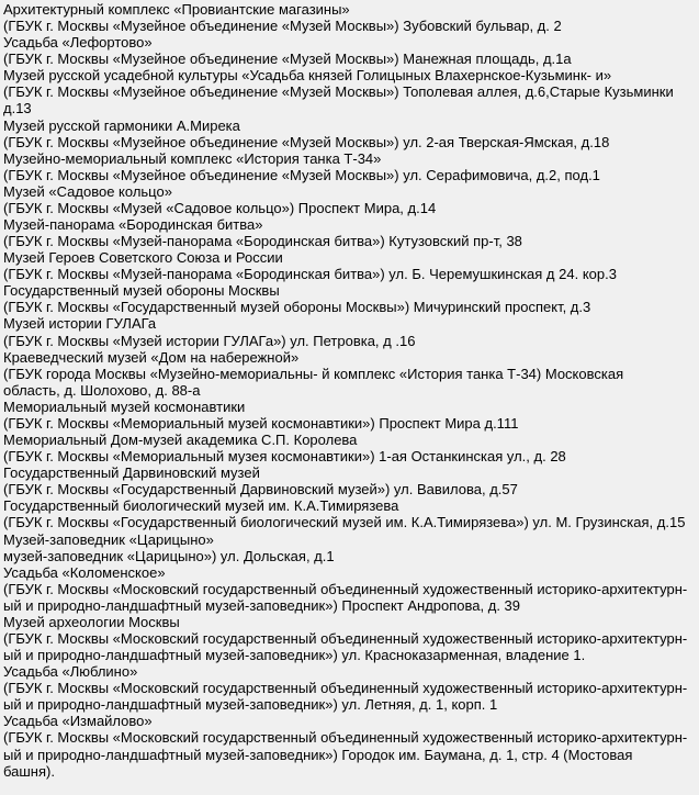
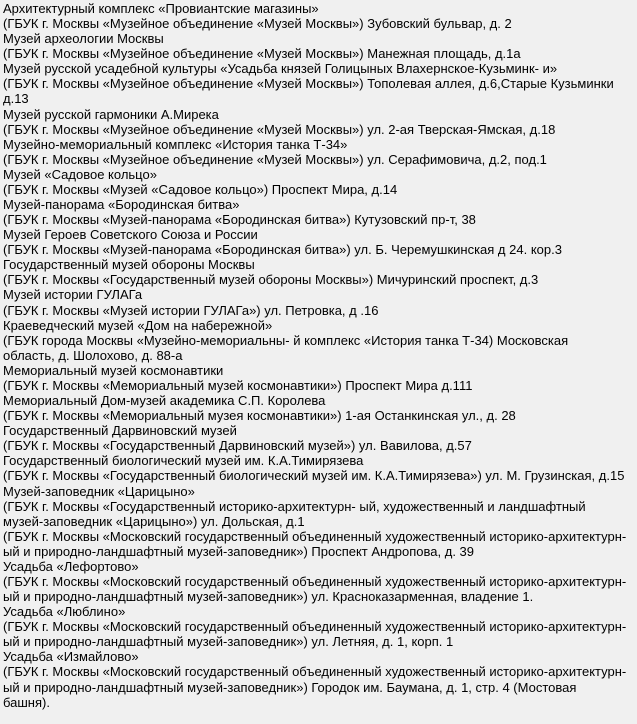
  Архитектурный комплекс «Провиантские магазины»
  (ГБУК г. Москвы «Музейное объединение «Музей Москвы») Зубовский бульвар, д. 2
- Усадьба «Лефортово»
+ Музей археологии Москвы
  (ГБУК г. Москвы «Музейное объединение «Музей Москвы») Манежная площадь, д.1а
  Музей русской усадебной культуры «Усадьба князей Голицыных Влахернское-Кузьминк- и»
  (ГБУК г. Москвы «Музейное объединение «Музей Москвы») Тополевая аллея, д.6,Старые Кузьминки
  д.13
  Музей русской гармоники А.Мирека
  (ГБУК г. Москвы «Музейное объединение «Музей Москвы») ул. 2-ая Тверская-Ямская, д.18
  Музейно-мемориальный комплекс «История танка Т-34»
  (ГБУК г. Москвы «Музейное объединение «Музей Москвы») ул. Серафимовича, д.2, под.1
  Музей «Садовое кольцо»
  (ГБУК г. Москвы «Музей «Садовое кольцо») Проспект Мира, д.14
  Музей-панорама «Бородинская битва»
  (ГБУК г. Москвы «Музей-панорама «Бородинская битва») Кутузовский пр-т, 38
  Музей Героев Советского Союза и России
  (ГБУК г. Москвы «Музей-панорама «Бородинская битва») ул. Б. Черемушкинская д 24. кор.3
  Государственный музей обороны Москвы
  (ГБУК г. Москвы «Государственный музей обороны Москвы») Мичуринский проспект, д.3
  Музей истории ГУЛАГа
  (ГБУК г. Москвы «Музей истории ГУЛАГа») ул. Петровка, д .16
  Краеведческий музей «Дом на набережной»
  (ГБУК города Москвы «Музейно-мемориальны- й комплекс «История танка Т-34) Московская
  область, д. Шолохово, д. 88-а
  Мемориальный музей космонавтики
  (ГБУК г. Москвы «Мемориальный музей космонавтики») Проспект Мира д.111
  Мемориальный Дом-музей академика С.П. Королева
  (ГБУК г. Москвы «Мемориальный музея космонавтики») 1-ая Останкинская ул., д. 28
  Государственный Дарвиновский музей
  (ГБУК г. Москвы «Государственный Дарвиновский музей») ул. Вавилова, д.57
  Государственный биологический музей им. К.А.Тимирязева
  (ГБУК г. Москвы «Государственный биологический музей им. К.А.Тимирязева») ул. М. Грузинская, д.15
  Музей-заповедник «Царицыно»
+ (ГБУК г. Москвы «Государственный историко-архитектурн- ый, художественный и ландшафтный
  музей-заповедник «Царицыно») ул. Дольская, д.1
- Усадьба «Коломенское»
  (ГБУК г. Москвы «Московский государственный объединенный художественный историко-архитектурн-
  ый и природно-ландшафтный музей-заповедник») Проспект Андропова, д. 39
- Музей археологии Москвы
+ Усадьба «Лефортово»
  (ГБУК г. Москвы «Московский государственный объединенный художественный историко-архитектурн-
  ый и природно-ландшафтный музей-заповедник») ул. Красноказарменная, владение 1.
  Усадьба «Люблино»
  (ГБУК г. Москвы «Московский государственный объединенный художественный историко-архитектурн-
  ый и природно-ландшафтный музей-заповедник») ул. Летняя, д. 1, корп. 1
  Усадьба «Измайлово»
  (ГБУК г. Москвы «Московский государственный объединенный художественный историко-архитектурн-
  ый и природно-ландшафтный музей-заповедник») Городок им. Баумана, д. 1, стр. 4 (Мостовая
  башня).
